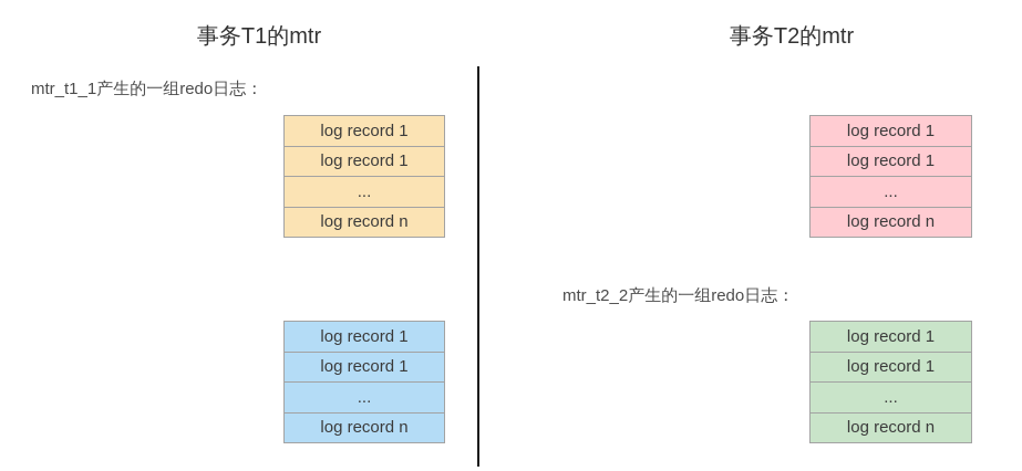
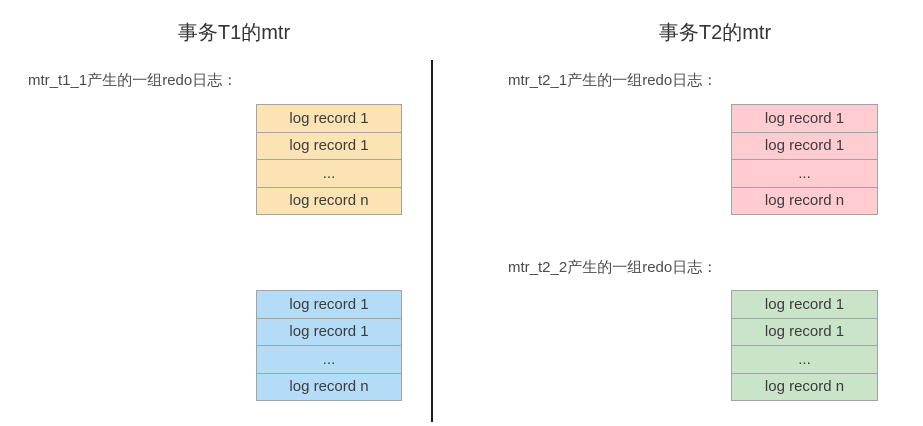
  事务T1的mtr
  事务T2的mtr
  mtr_t1_1产生的一组redo日志：
  log record 1
  log record 1
  ...
  log record n
+ mtr_t2_1产生的一组redo日志：
  log record 1
  log record 1
  ...
  log record n
  log record 1
  log record 1
  ...
  log record n
  mtr_t2_2产生的一组redo日志：
  log record 1
  log record 1
  ...
  log record n
